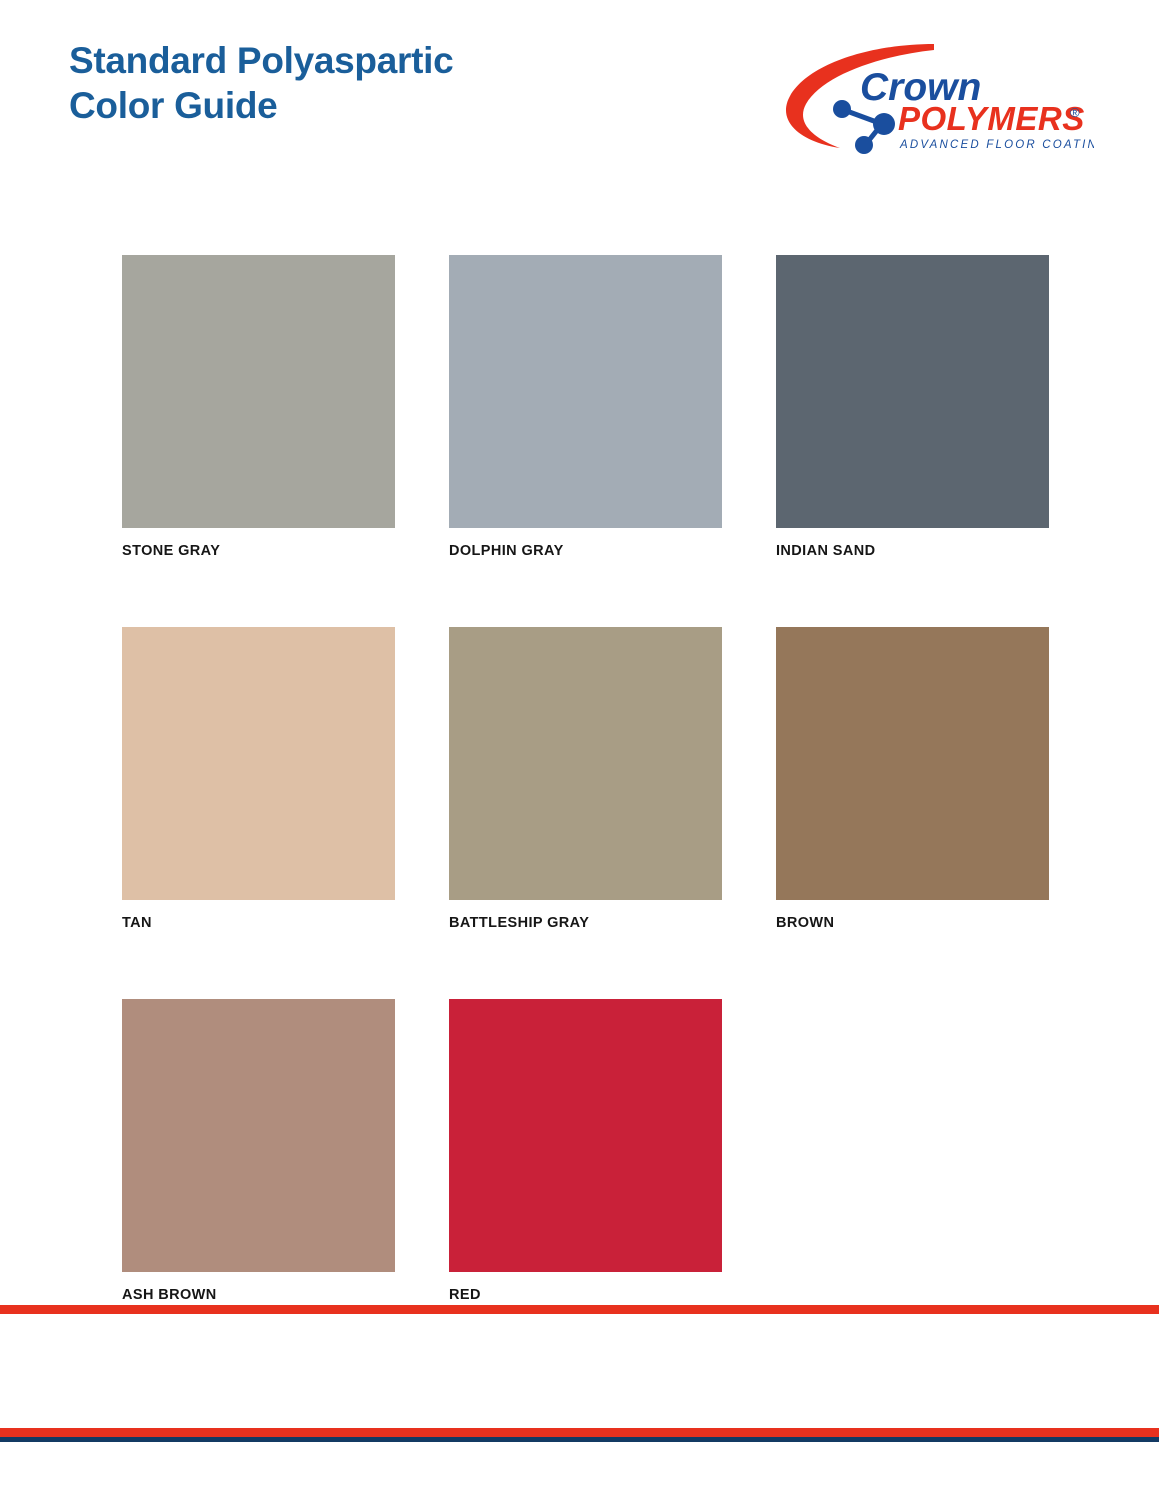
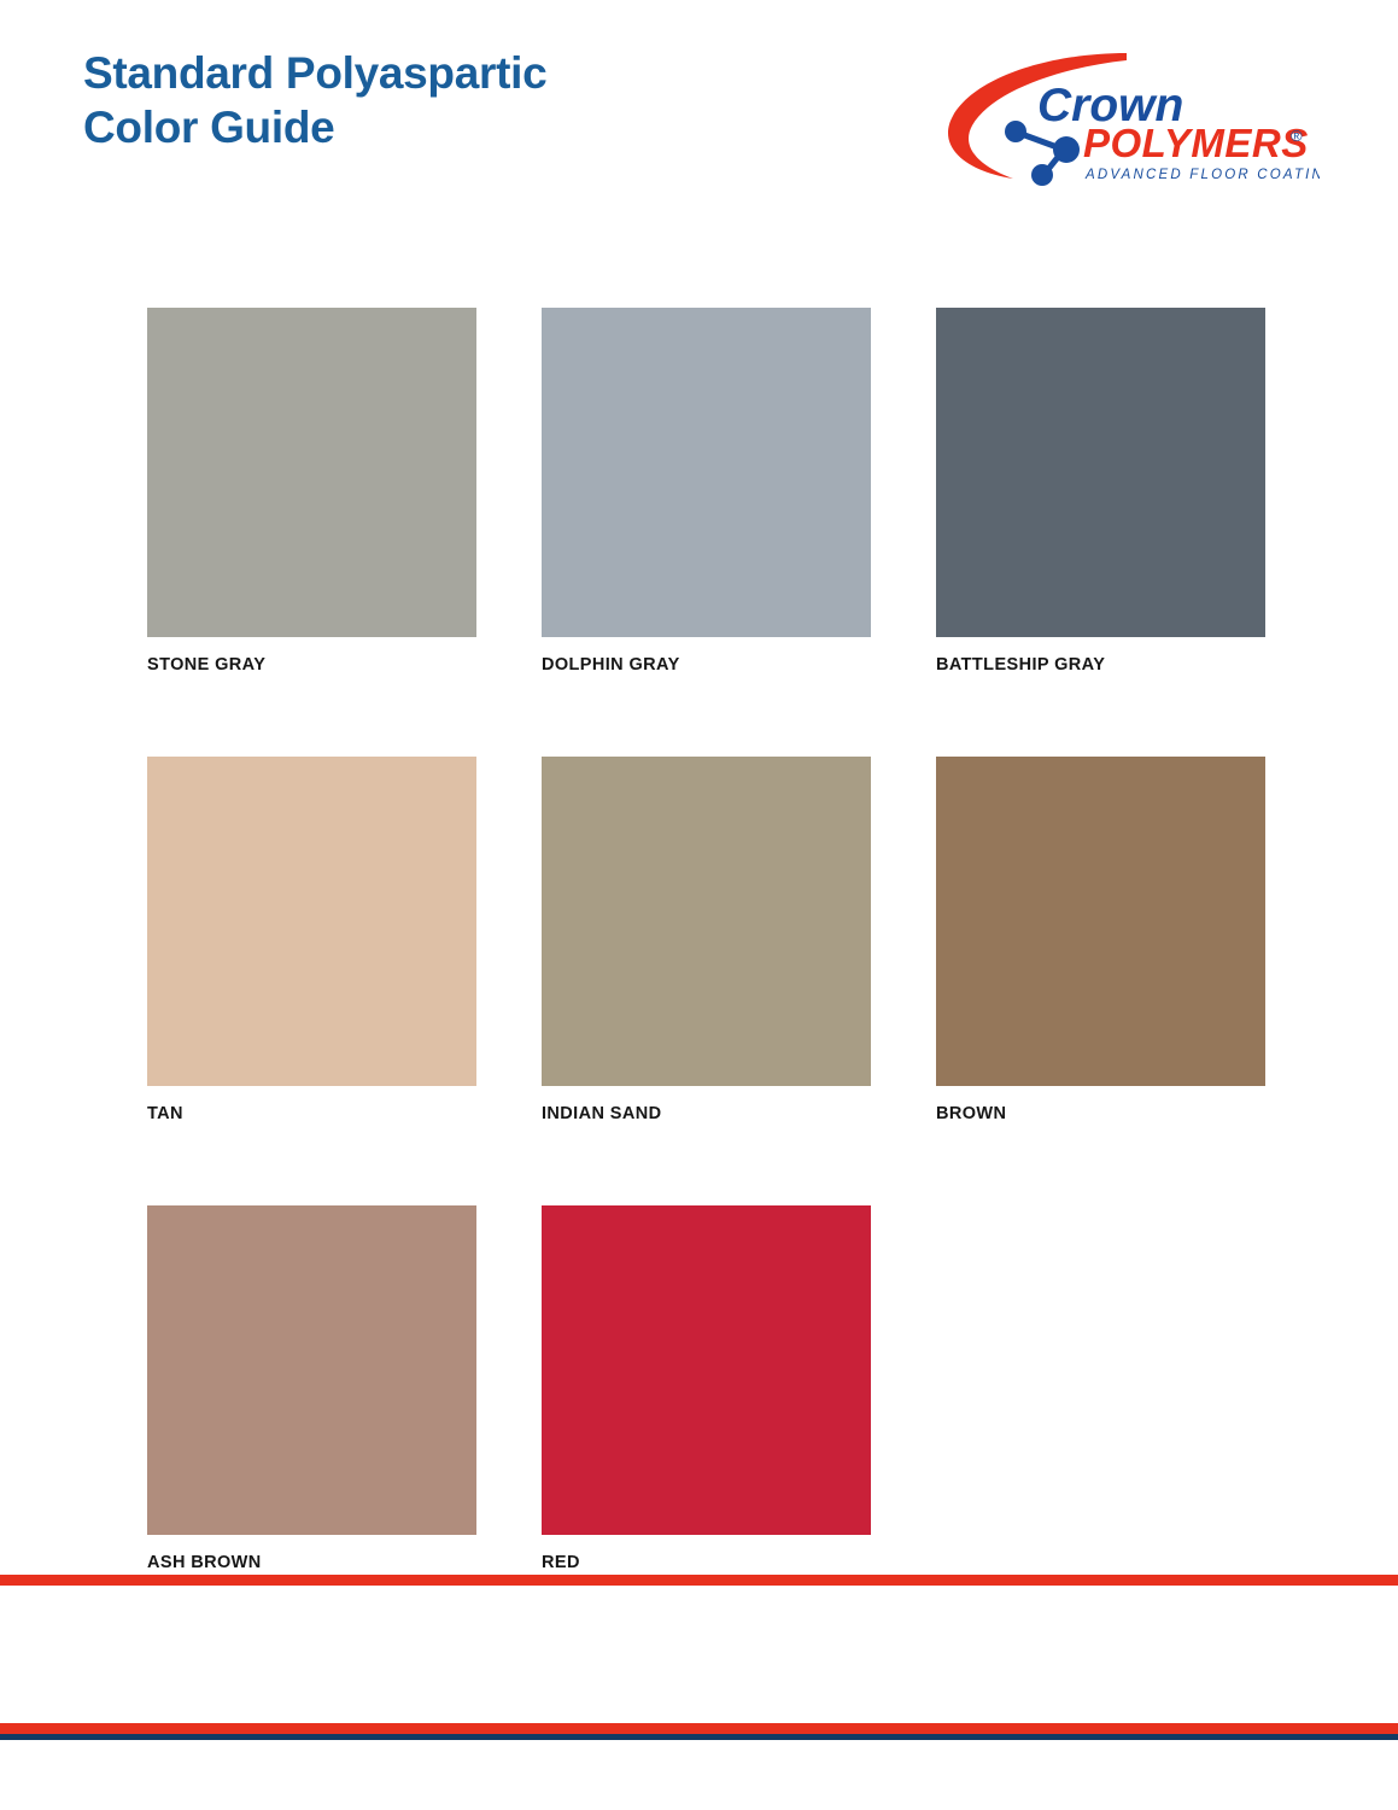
  Standard Polyaspartic
  Color Guide
  Crown
  POLYMERS
  ®
  ADVANCED FLOOR COATIN
  STONE GRAY
  DOLPHIN GRAY
- INDIAN SAND
+ BATTLESHIP GRAY
  TAN
- BATTLESHIP GRAY
+ INDIAN SAND
  BROWN
  ASH BROWN
  RED
